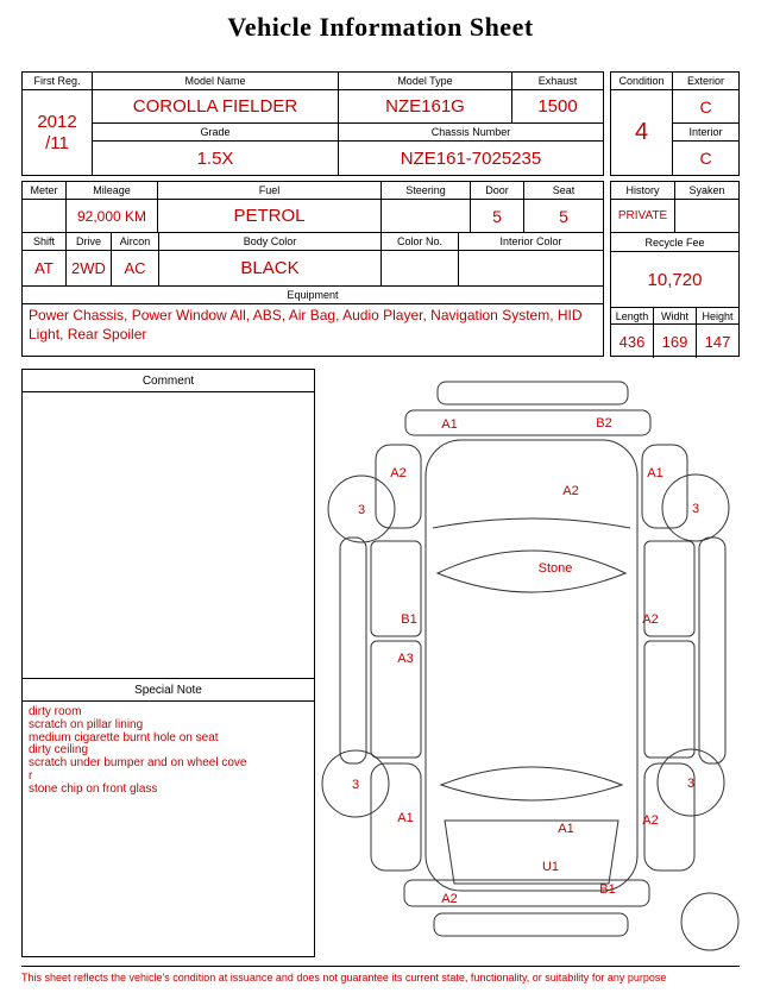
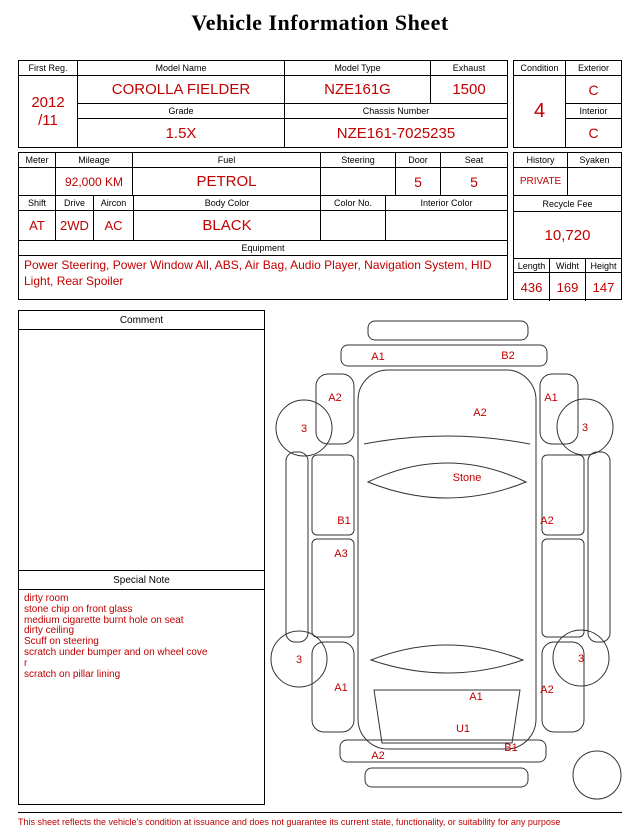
  Vehicle Information Sheet
  First Reg.
  Model Name
  Model Type
  Exhaust
  2012
  /11
  COROLLA FIELDER
  NZE161G
  1500
  Grade
  Chassis Number
  1.5X
  NZE161-7025235
  Condition
  Exterior
  4
  C
  Interior
  C
  Meter
  Mileage
  Fuel
  Steering
  Door
  Seat
  92,000 KM
  PETROL
  5
  5
  Shift
  Drive
  Aircon
  Body Color
  Color No.
  Interior Color
  AT
  2WD
  AC
  BLACK
  Equipment
- Power Chassis, Power Window All, ABS, Air Bag, Audio Player, Navigation System, HID Light, Rear Spoiler
+ Power Steering, Power Window All, ABS, Air Bag, Audio Player, Navigation System, HID Light, Rear Spoiler
  History
  Syaken
  PRIVATE
  Recycle Fee
  10,720
  Length
  Widht
  Height
  436
  169
  147
  Comment
  Special Note
  dirty room
- scratch on pillar lining
+ stone chip on front glass
  medium cigarette burnt hole on seat
  dirty ceiling
+ Scuff on steering
  scratch under bumper and on wheel cove
  r
- stone chip on front glass
+ scratch on pillar lining
  A1
  B2
  A2
  A2
  A1
  3
  3
  Stone
  B1
  A3
  A2
  3
  3
  A1
  A2
  A1
  U1
  A2
  B1
  This sheet reflects the vehicle's condition at issuance and does not guarantee its current state, functionality, or suitability for any purpose
